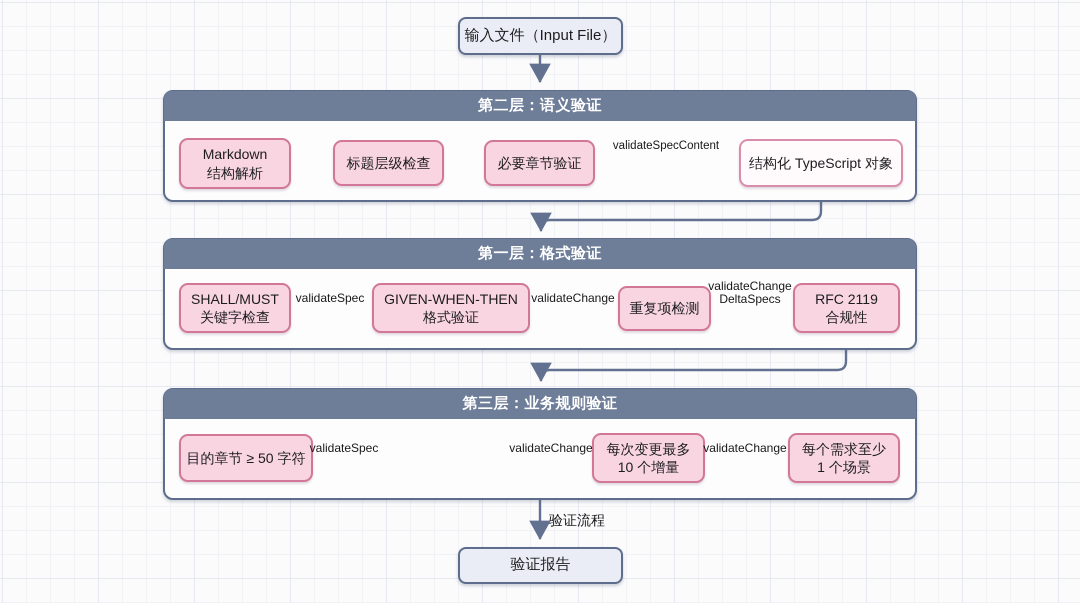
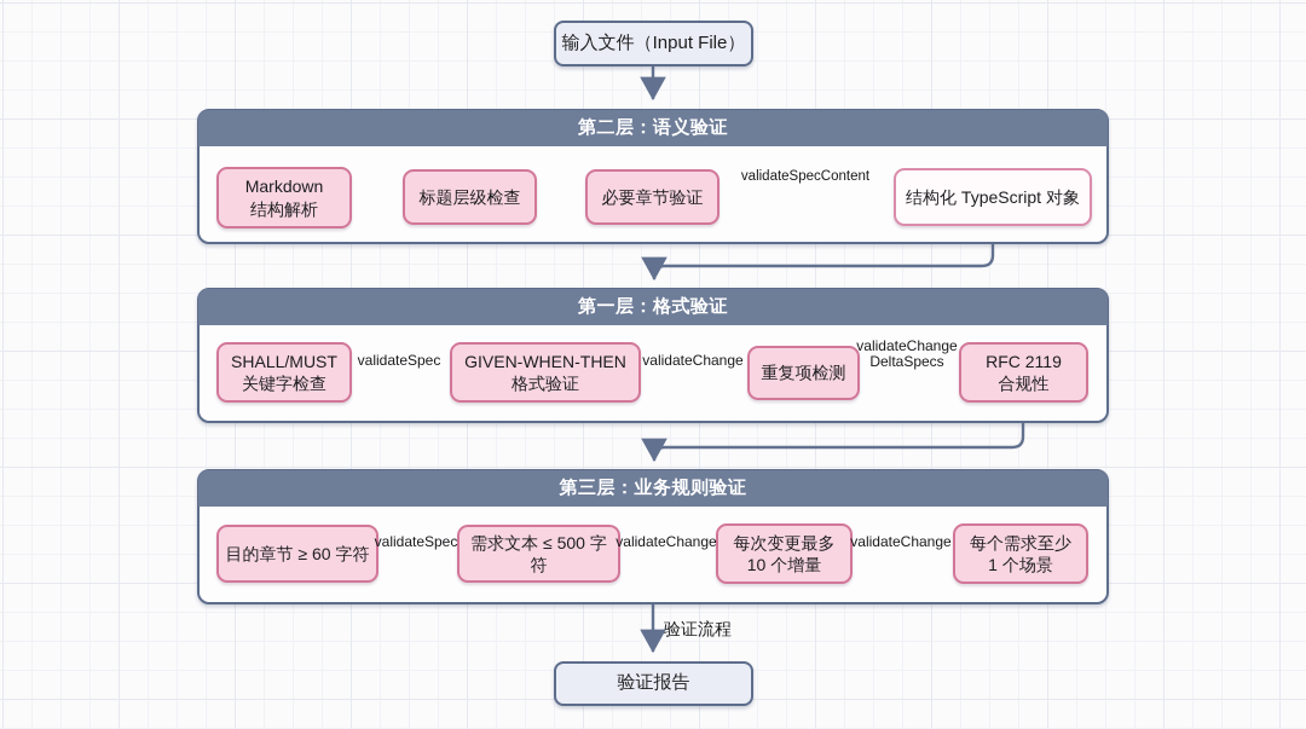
  输入文件（Input File）
  第二层：语义验证
  Markdown
  结构解析
  标题层级检查
  必要章节验证
  结构化 TypeScript 对象
  validateSpecContent
  第一层：格式验证
  SHALL/MUST
  关键字检查
  GIVEN-WHEN-THEN
  格式验证
  重复项检测
  RFC 2119
  合规性
  validateSpec
  validateChange
  validateChange
  DeltaSpecs
  第三层：业务规则验证
- 目的章节 ≥ 50 字符
+ 目的章节 ≥ 60 字符
+ 需求文本 ≤ 500 字符
  每次变更最多
  10 个增量
  每个需求至少
  1 个场景
  validateSpec
  validateChange
  validateChange
  验证流程
  验证报告
